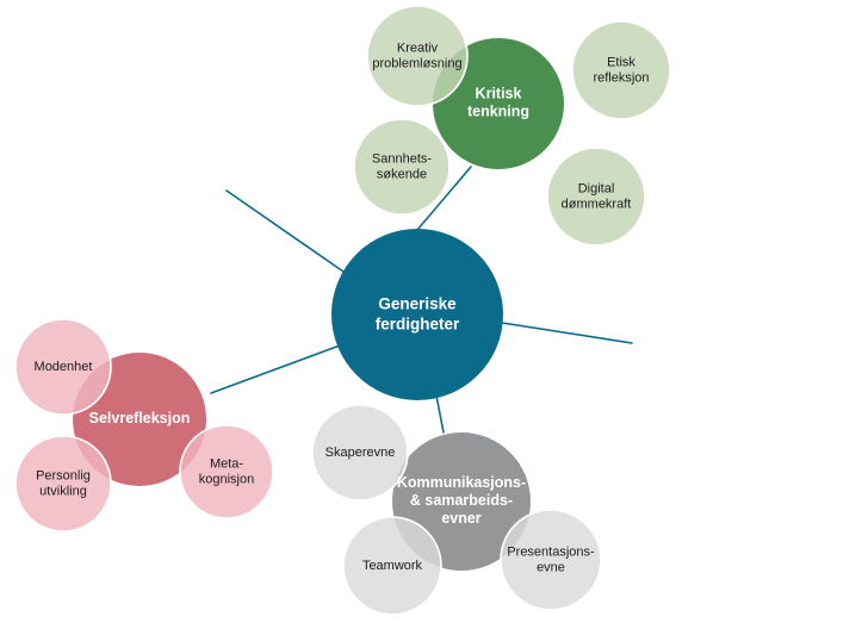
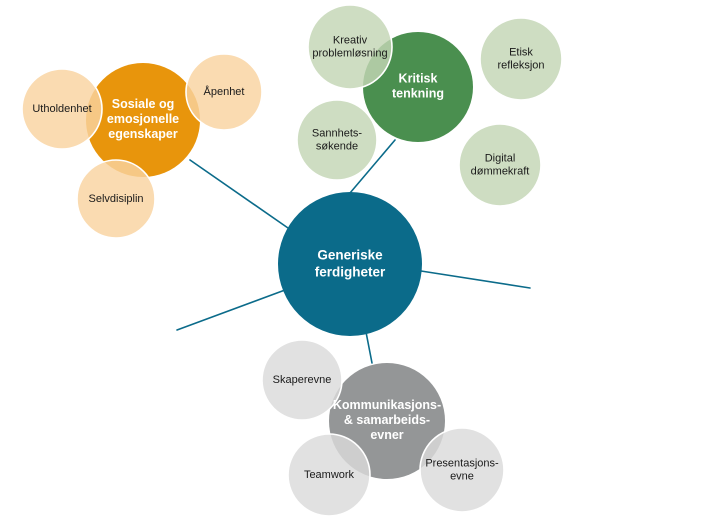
+ Sosiale og emosjonelle egenskaper
+ Utholdenhet
+ Åpenhet
+ Selvdisiplin
  Kritisk tenkning
  Kreativ problemløsning
  Etisk refleksjon
  Sannhets- søkende
  Digital dømmekraft
- Selvrefleksjon
- Modenhet
- Meta- kognisjon
- Personlig utvikling
  Kommunikasjons- & samarbeids- evner
  Skaperevne
  Teamwork
  Presentasjons- evne
  Generiske ferdigheter
